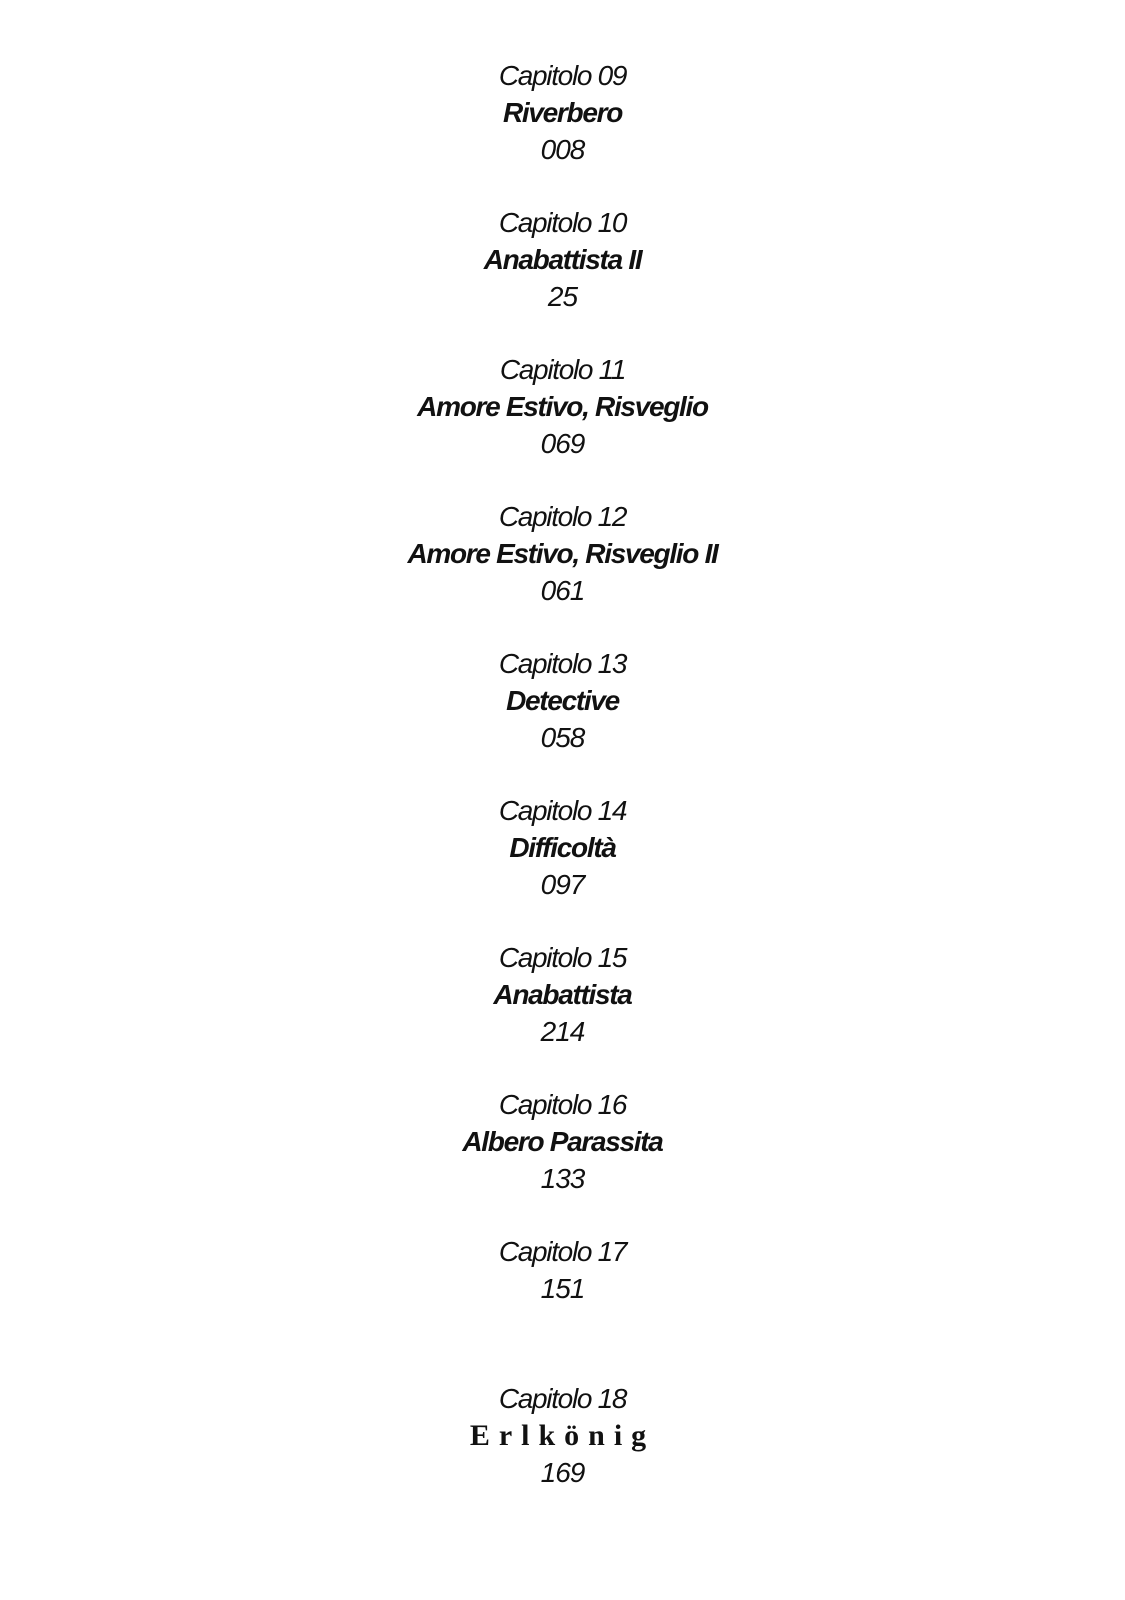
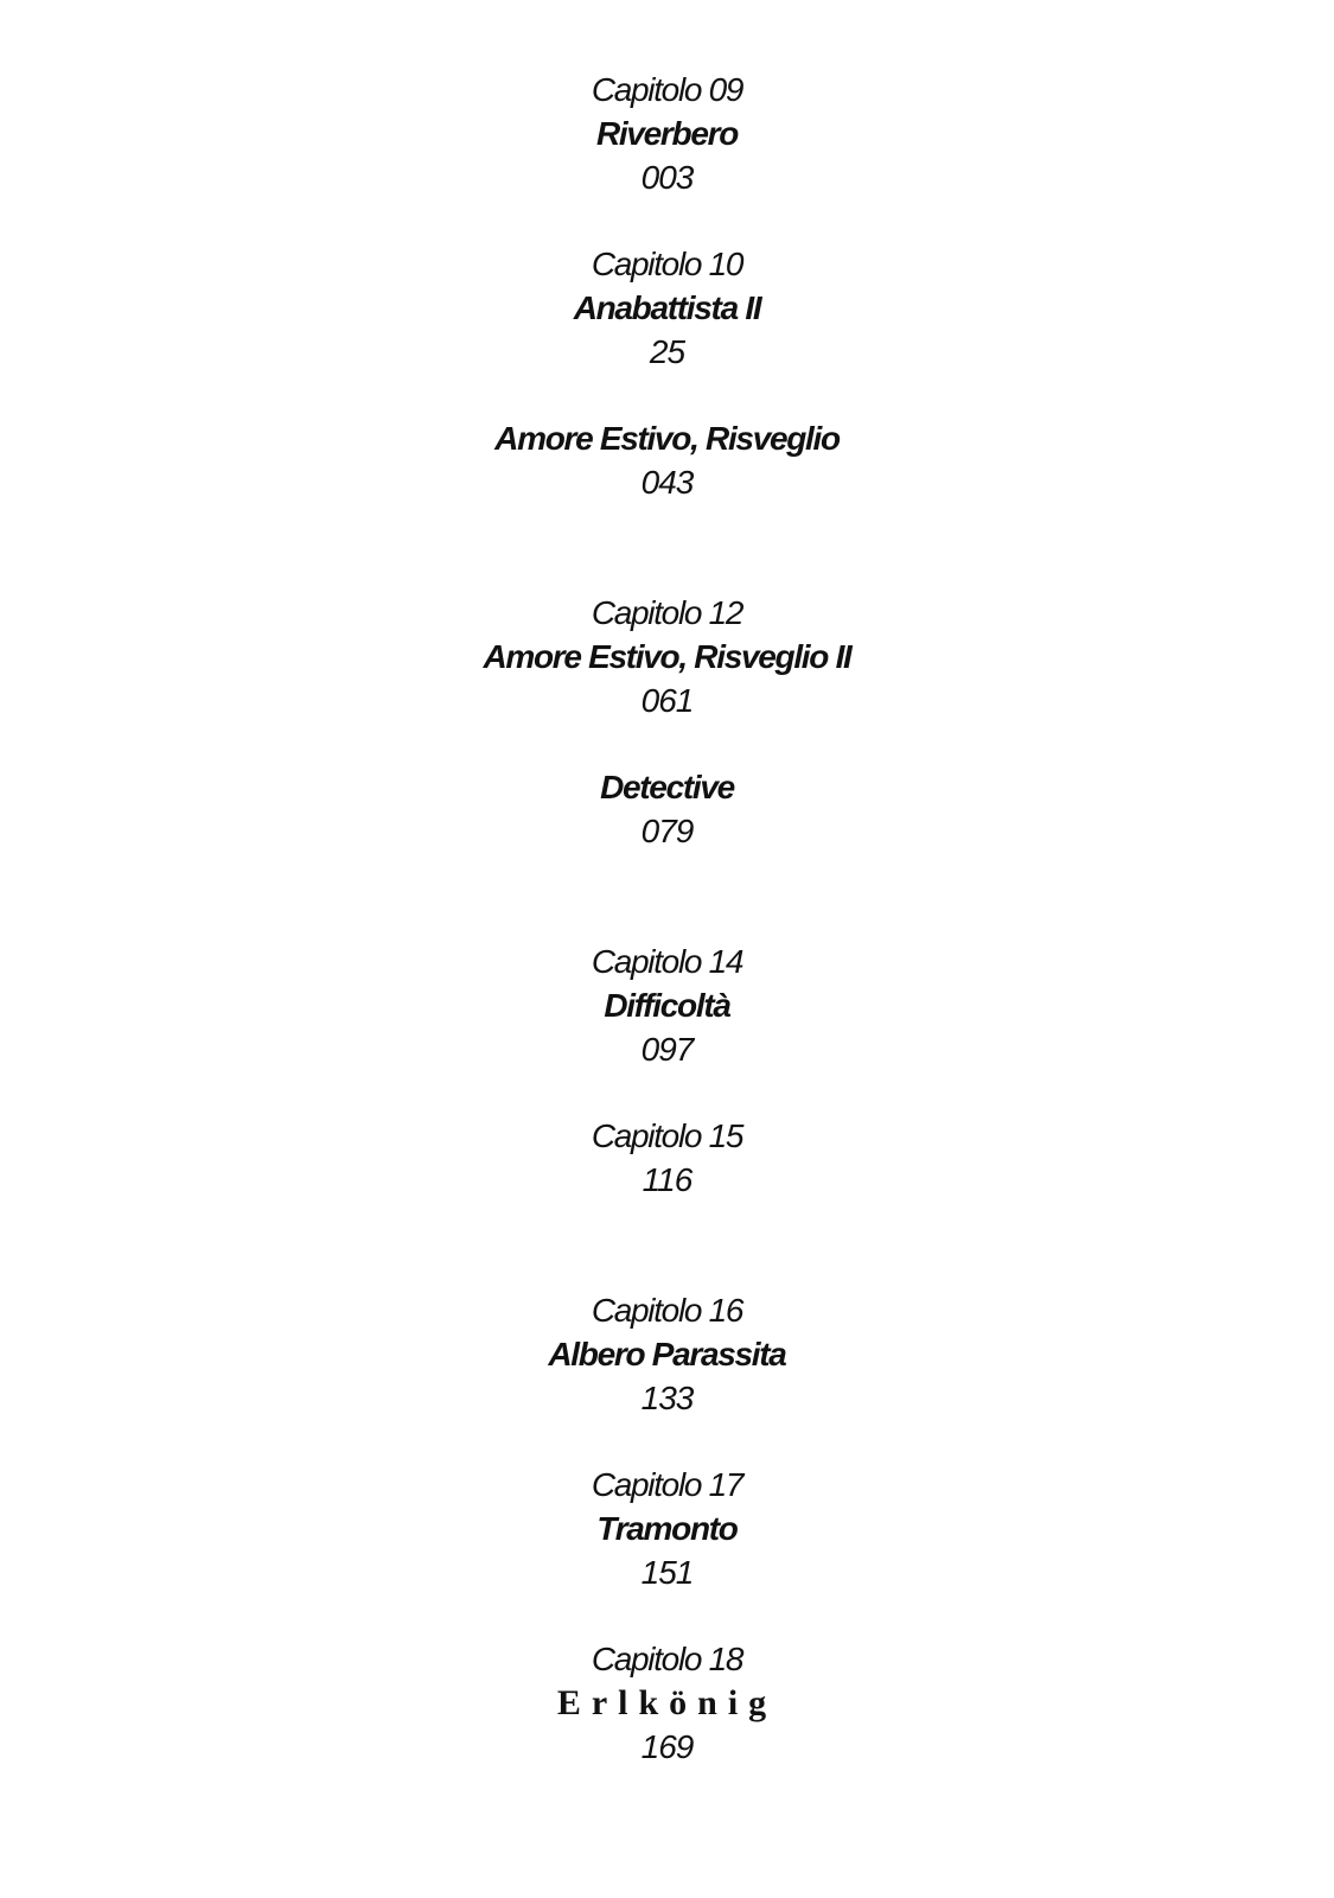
  Capitolo 09
  Riverbero
- 008
+ 003
  Capitolo 10
  Anabattista II
  25
- Capitolo 11
  Amore Estivo, Risveglio
- 069
+ 043
  Capitolo 12
  Amore Estivo, Risveglio II
  061
- Capitolo 13
  Detective
- 058
+ 079
  Capitolo 14
  Difficoltà
  097
  Capitolo 15
- Anabattista
- 214
+ 116
  Capitolo 16
  Albero Parassita
  133
  Capitolo 17
+ Tramonto
  151
  Capitolo 18
  Erlkönig
  169
